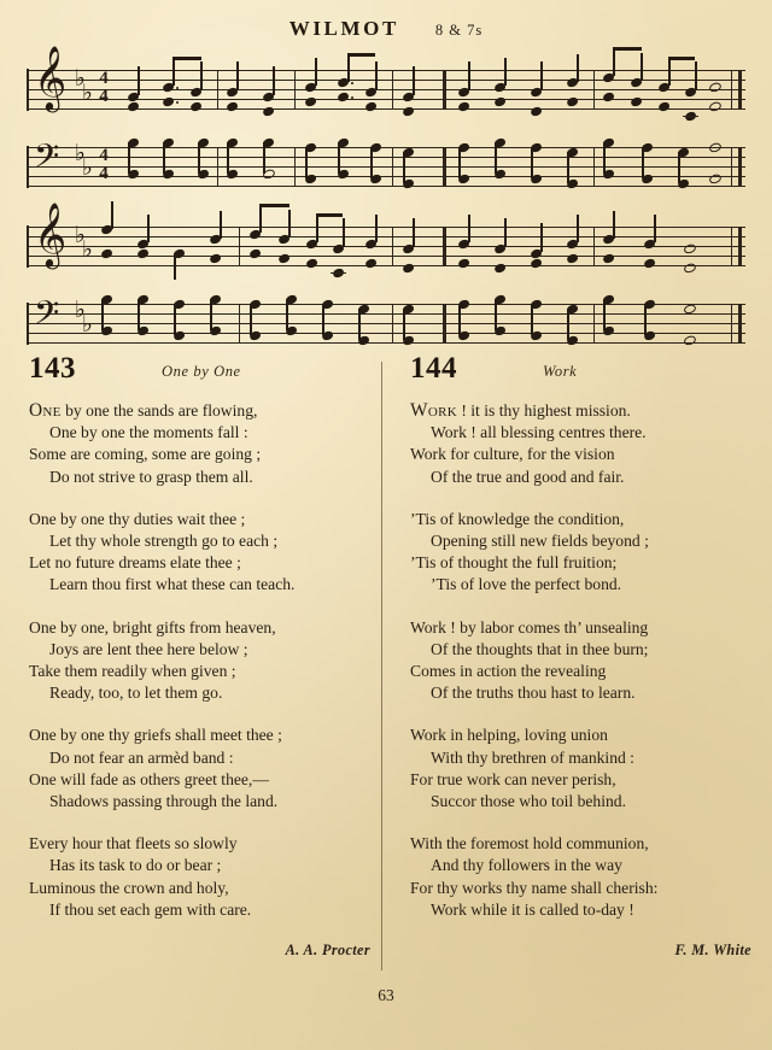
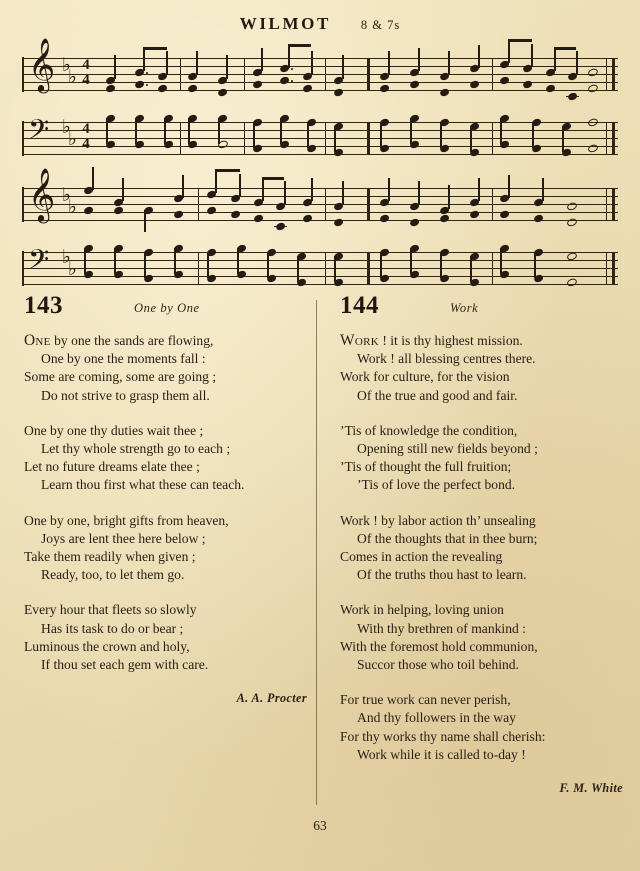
  WILMOT 8 & 7s
  𝄞
  ♭
  ♭
  4
  4
  𝄢
  ♭
  ♭
  4
  4
  𝄞
  ♭
  ♭
  𝄢
  ♭
  ♭
  143
  One by One
  One by one the sands are flowing,
  One by one the moments fall :
  Some are coming, some are going ;
  Do not strive to grasp them all.
  One by one thy duties wait thee ;
  Let thy whole strength go to each ;
  Let no future dreams elate thee ;
  Learn thou first what these can teach.
  One by one, bright gifts from heaven,
  Joys are lent thee here below ;
  Take them readily when given ;
  Ready, too, to let them go.
- One by one thy griefs shall meet thee ;
- Do not fear an armèd band :
- One will fade as others greet thee,—
- Shadows passing through the land.
  Every hour that fleets so slowly
  Has its task to do or bear ;
  Luminous the crown and holy,
  If thou set each gem with care.
  A. A. Procter
  144
  Work
  Work ! it is thy highest mission.
  Work ! all blessing centres there.
  Work for culture, for the vision
  Of the true and good and fair.
  ’Tis of knowledge the condition,
  Opening still new fields beyond ;
  ’Tis of thought the full fruition;
  ’Tis of love the perfect bond.
- Work ! by labor comes th’ unsealing
+ Work ! by labor action th’ unsealing
  Of the thoughts that in thee burn;
  Comes in action the revealing
  Of the truths thou hast to learn.
  Work in helping, loving union
  With thy brethren of mankind :
- For true work can never perish,
+ With the foremost hold communion,
  Succor those who toil behind.
- With the foremost hold communion,
+ For true work can never perish,
  And thy followers in the way
  For thy works thy name shall cherish:
  Work while it is called to-day !
  F. M. White
  63
